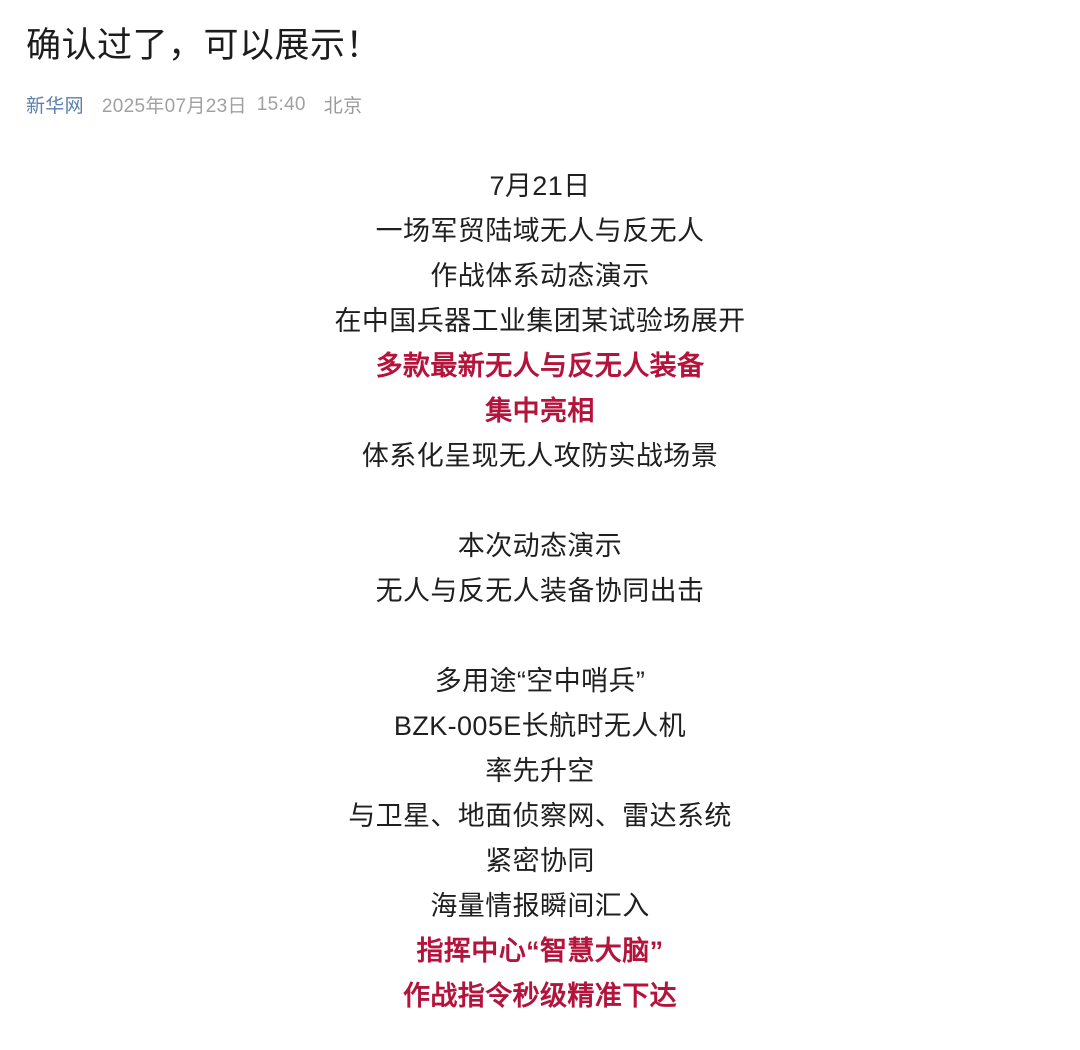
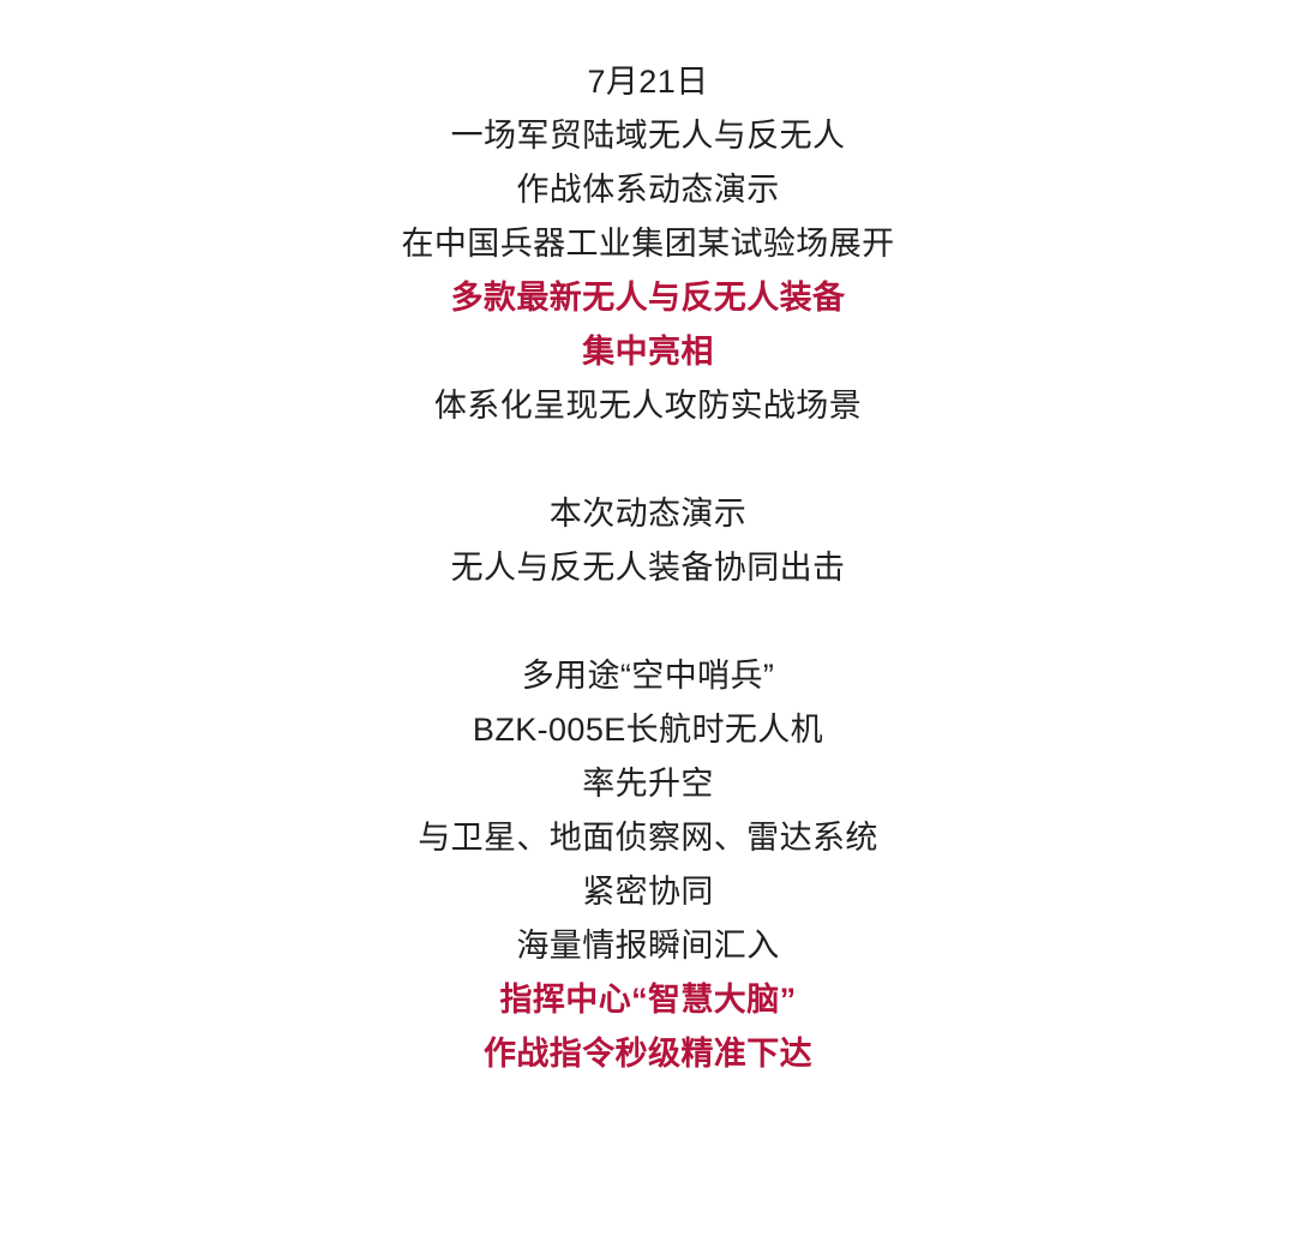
- 确认过了，可以展示！
- 新华网
- 2025年07月23日
- 15:40
- 北京
  7月21日
  一场军贸陆域无人与反无人
  作战体系动态演示
  在中国兵器工业集团某试验场展开
  多款最新无人与反无人装备
  集中亮相
  体系化呈现无人攻防实战场景
  本次动态演示
  无人与反无人装备协同出击
  多用途“空中哨兵”
  BZK-005E长航时无人机
  率先升空
  与卫星、地面侦察网、雷达系统
  紧密协同
  海量情报瞬间汇入
  指挥中心“智慧大脑”
  作战指令秒级精准下达
